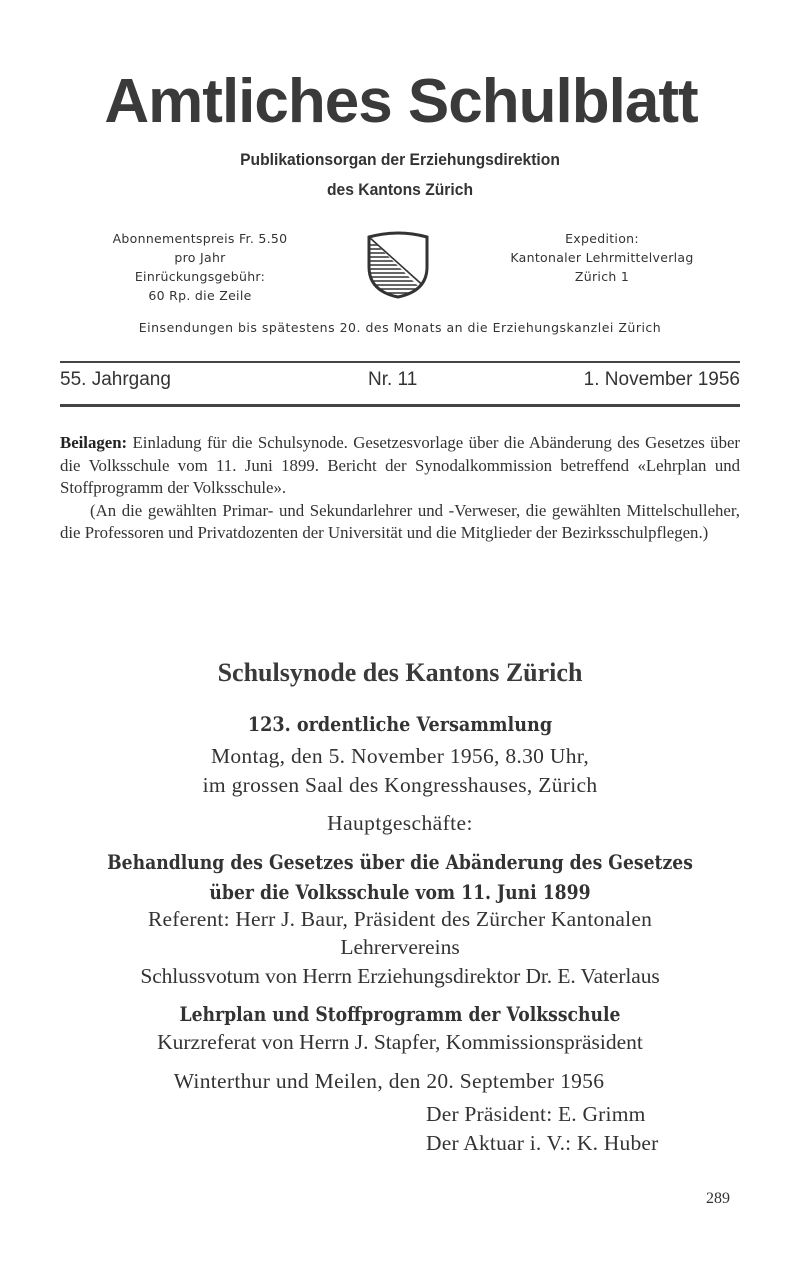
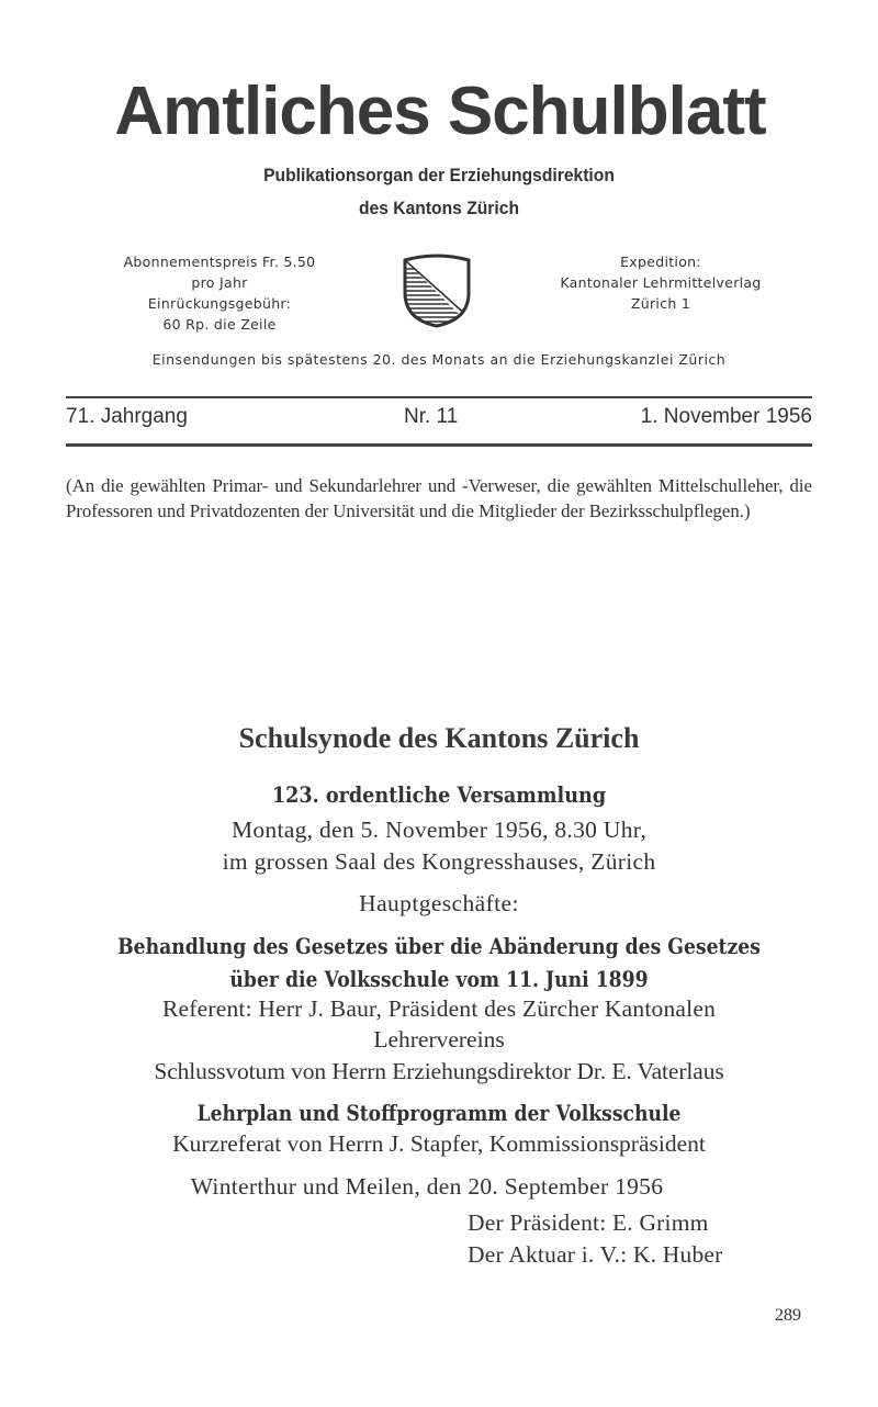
  Amtliches Schulblatt
  Publikationsorgan der Erziehungsdirektion
  des Kantons Zürich
  Abonnementspreis Fr. 5.50
  pro Jahr
  Einrückungsgebühr:
  60 Rp. die Zeile
  Expedition:
  Kantonaler Lehrmittelverlag
  Zürich 1
  Einsendungen bis spätestens 20. des Monats an die Erziehungskanzlei Zürich
- 55. Jahrgang
+ 71. Jahrgang
  Nr. 11
  1. November 1956
- Beilagen: Einladung für die Schulsynode. Gesetzesvorlage über die Abänderung des Gesetzes über die Volksschule vom 11. Juni 1899. Bericht der Synodalkommission betreffend «Lehrplan und Stoffprogramm der Volksschule».
  (An die gewählten Primar- und Sekundarlehrer und -Verweser, die gewählten Mittelschulleher, die Professoren und Privatdozenten der Universität und die Mitglieder der Bezirksschulpflegen.)
  Schulsynode des Kantons Zürich
  123. ordentliche Versammlung
  Montag, den 5. November 1956, 8.30 Uhr,
  im grossen Saal des Kongresshauses, Zürich
  Hauptgeschäfte:
  Behandlung des Gesetzes über die Abänderung des Gesetzes
  über die Volksschule vom 11. Juni 1899
  Referent: Herr J. Baur, Präsident des Zürcher Kantonalen
  Lehrervereins
  Schlussvotum von Herrn Erziehungsdirektor Dr. E. Vaterlaus
  Lehrplan und Stoffprogramm der Volksschule
  Kurzreferat von Herrn J. Stapfer, Kommissionspräsident
  Winterthur und Meilen, den 20. September 1956
  Der Präsident: E. Grimm
  Der Aktuar i. V.: K. Huber
  289
